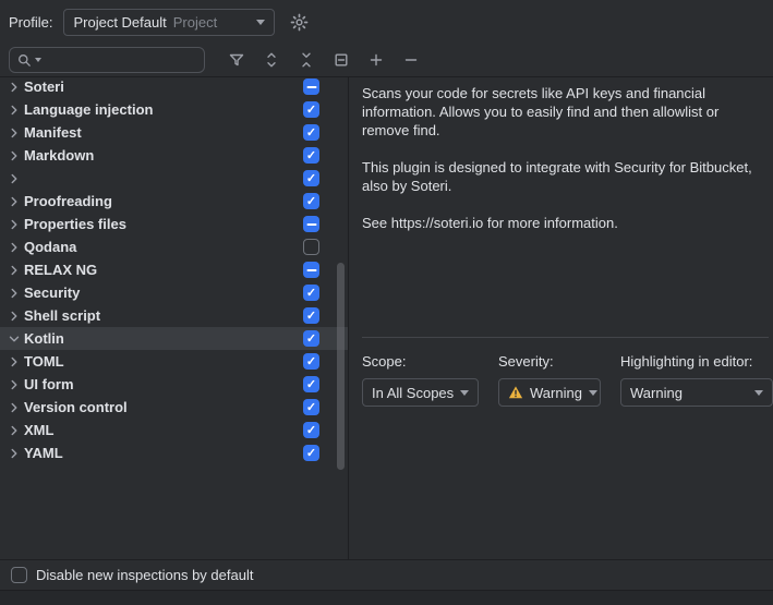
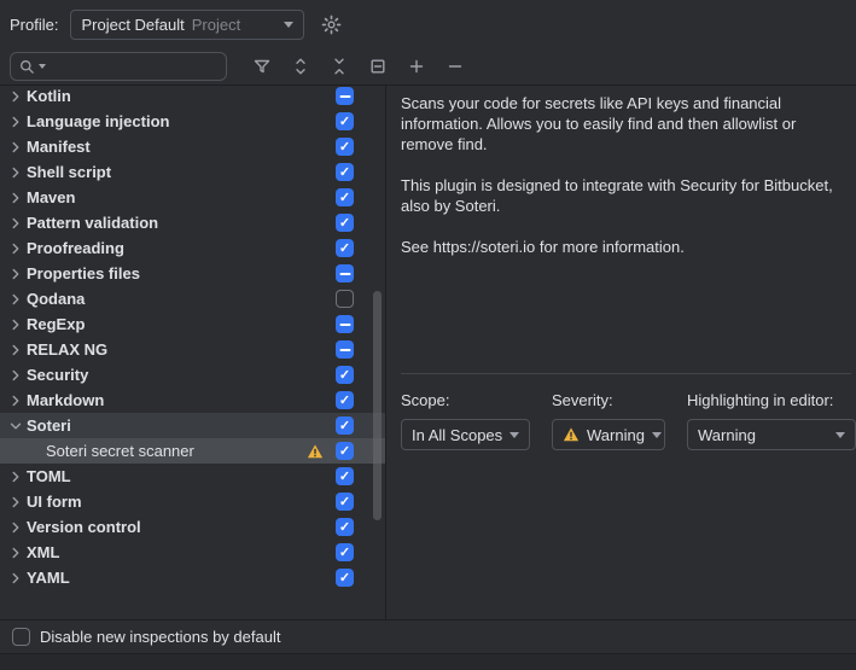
  Profile:
  Project Default
  Project
- Soteri
+ Kotlin
  Language injection
  Manifest
- Markdown
+ Shell script
+ Maven
+ Pattern validation
  Proofreading
  Properties files
  Qodana
+ RegExp
  RELAX NG
  Security
- Shell script
+ Markdown
- Kotlin
+ Soteri
+ Soteri secret scanner
  TOML
  UI form
  Version control
  XML
  YAML
  Scans your code for secrets like API keys and financial information. Allows you to easily find and then allowlist or remove find.
  This plugin is designed to integrate with Security for Bitbucket, also by Soteri.
  See https://soteri.io for more information.
  Scope:
  In All Scopes
  Severity:
  Warning
  Highlighting in editor:
  Warning
  Disable new inspections by default
